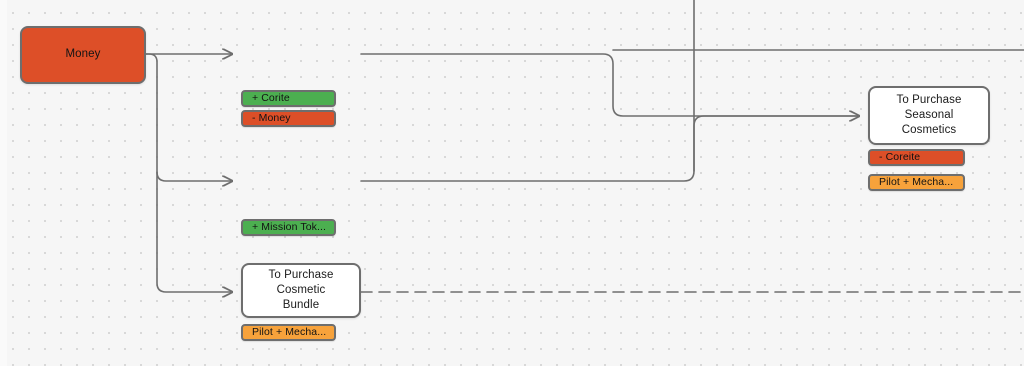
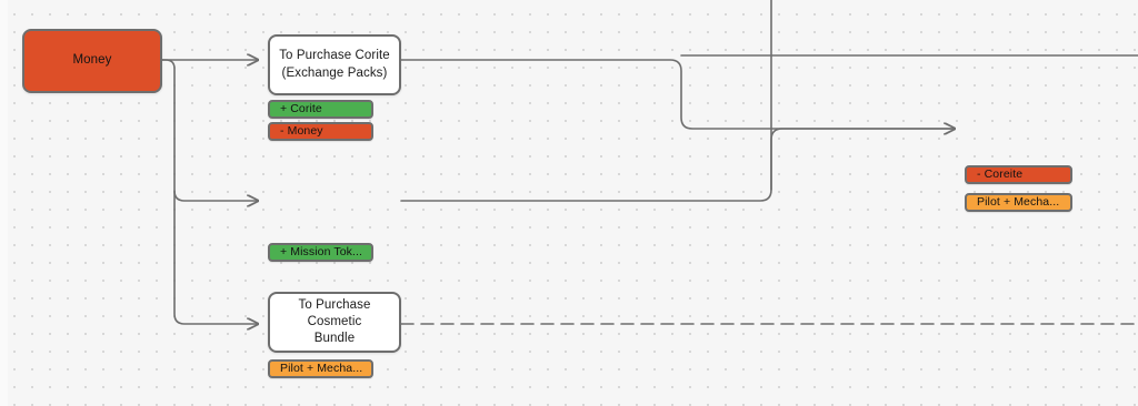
  Money
+ To Purchase Corite
+ (Exchange Packs)
  To Purchase Cosmetic
  Bundle
- To Purchase Seasonal
- Cosmetics
  + Corite
  - Money
  + Mission Tok...
  Pilot + Mecha...
  - Coreite
  Pilot + Mecha...
